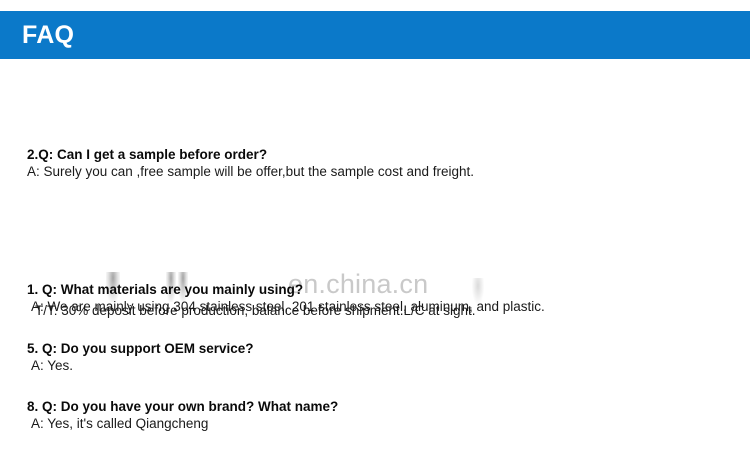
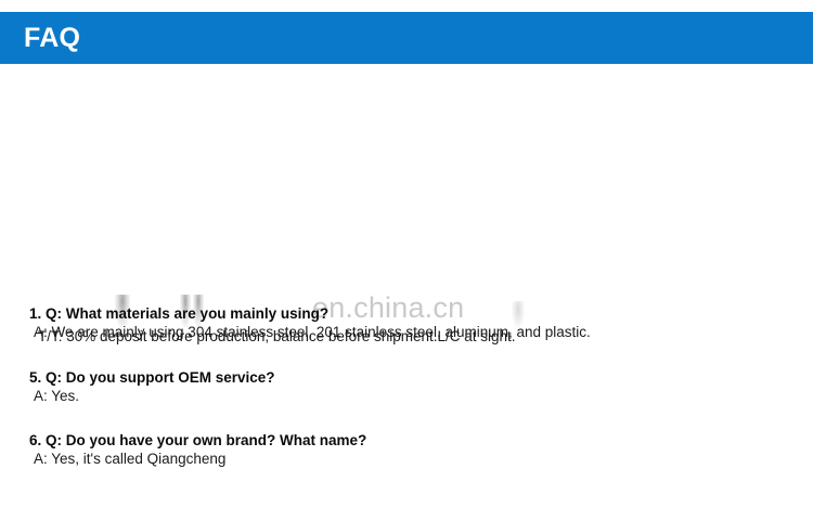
  FAQ
- 2.Q: Can I get a sample before order?
- A: Surely you can ,free sample will be offer,but the sample cost and freight.
  en.china.cn
  T/T: 30% deposit before production, balance before shipment.L/C at sight.
  1. Q: What materials are you mainly using?
  A: We are mainly using 304 stainless steel, 201 stainless steel, aluminum, and plastic.
  5. Q: Do you support OEM service?
  A: Yes.
- 8. Q: Do you have your own brand? What name?
+ 6. Q: Do you have your own brand? What name?
  A: Yes, it's called Qiangcheng
